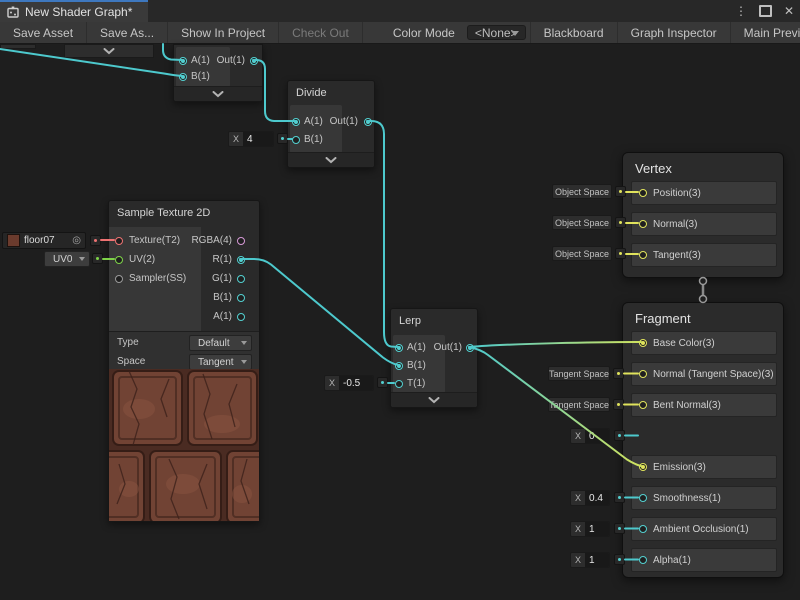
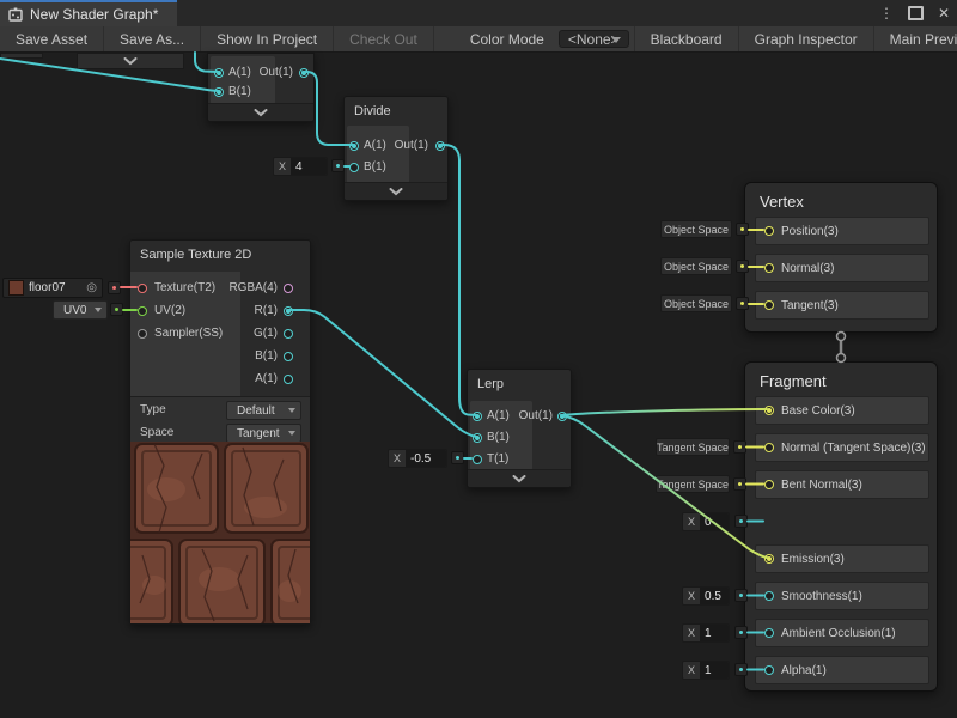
  New Shader Graph*
  ⋮
  ✕
  Save Asset
  Save As...
  Show In Project
  Check Out
  Color Mode
  <None>
  Blackboard
  Graph Inspector
  Main Previ
  A(1)
  B(1)
  Out(1)
  Divide
  A(1)
  B(1)
  Out(1)
  X
  4
  Sample Texture 2D
  Texture(T2)
  UV(2)
  Sampler(SS)
  RGBA(4)
  R(1)
  G(1)
  B(1)
  A(1)
  Type
  Default
  Space
  Tangent
  floor07
  ◎
  UV0
  Lerp
  A(1)
  B(1)
  T(1)
  Out(1)
  X
  -0.5
  Vertex
  Position(3)
  Normal(3)
  Tangent(3)
  Object Space
  Object Space
  Object Space
  Fragment
  Base Color(3)
  Normal (Tangent Space)(3)
  Bent Normal(3)
  Emission(3)
  Smoothness(1)
  Ambient Occlusion(1)
  Alpha(1)
  Tangent Space
  Tangent Space
  X
  0
  X
- 0.4
+ 0.5
  X
  1
  X
  1
